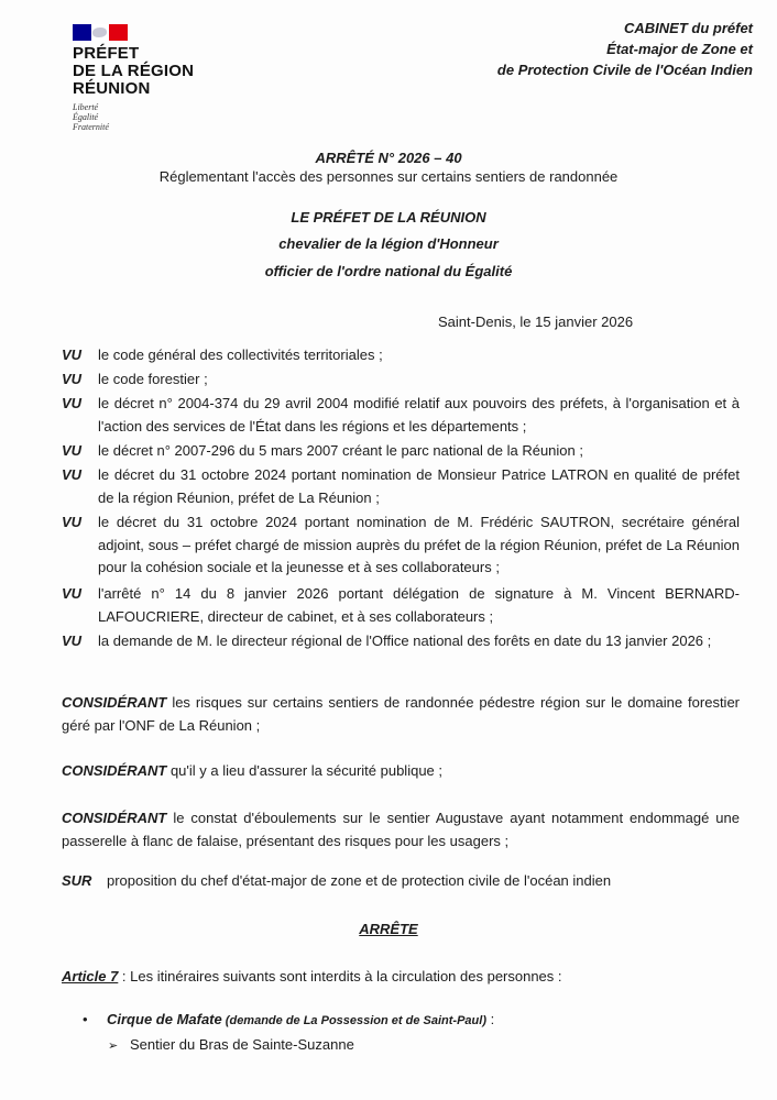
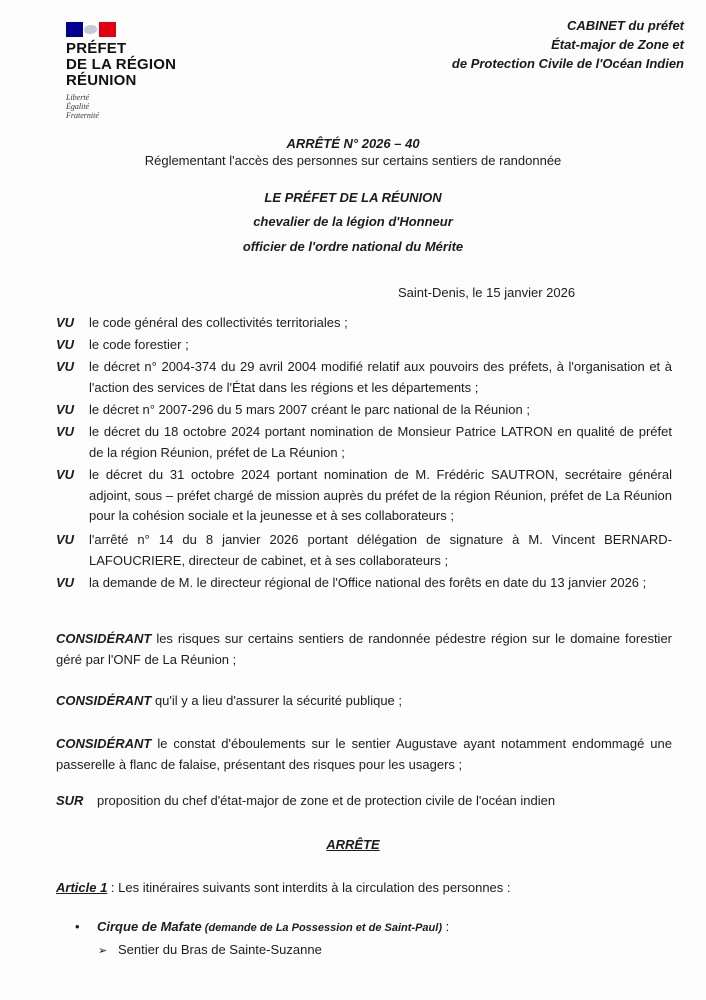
  PRÉFET
  DE LA RÉGION
  RÉUNION
  Liberté
  Égalité
  Fraternité
  CABINET du préfet
  État-major de Zone et
  de Protection Civile de l'Océan Indien
  ARRÊTÉ N° 2026 – 40
  Réglementant l'accès des personnes sur certains sentiers de randonnée
  LE PRÉFET DE LA RÉUNION
  chevalier de la légion d'Honneur
- officier de l'ordre national du Égalité
+ officier de l'ordre national du Mérite
  Saint-Denis, le 15 janvier 2026
  VU
  le code général des collectivités territoriales ;
  VU
  le code forestier ;
  VU
  le décret n° 2004-374 du 29 avril 2004 modifié relatif aux pouvoirs des préfets, à l'organisation et à l'action des services de l'État dans les régions et les départements ;
  VU
  le décret n° 2007-296 du 5 mars 2007 créant le parc national de la Réunion ;
  VU
- le décret du 31 octobre 2024 portant nomination de Monsieur Patrice LATRON en qualité de préfet de la région Réunion, préfet de La Réunion ;
+ le décret du 18 octobre 2024 portant nomination de Monsieur Patrice LATRON en qualité de préfet de la région Réunion, préfet de La Réunion ;
  VU
  le décret du 31 octobre 2024 portant nomination de M. Frédéric SAUTRON, secrétaire général adjoint, sous – préfet chargé de mission auprès du préfet de la région Réunion, préfet de La Réunion pour la cohésion sociale et la jeunesse et à ses collaborateurs ;
  VU
  l'arrêté n° 14 du 8 janvier 2026 portant délégation de signature à M. Vincent BERNARD-LAFOUCRIERE, directeur de cabinet, et à ses collaborateurs ;
  VU
  la demande de M. le directeur régional de l'Office national des forêts en date du 13 janvier 2026 ;
  CONSIDÉRANT les risques sur certains sentiers de randonnée pédestre région sur le domaine forestier géré par l'ONF de La Réunion ;
  CONSIDÉRANT qu'il y a lieu d'assurer la sécurité publique ;
  CONSIDÉRANT le constat d'éboulements sur le sentier Augustave ayant notamment endommagé une passerelle à flanc de falaise, présentant des risques pour les usagers ;
  SUR proposition du chef d'état-major de zone et de protection civile de l'océan indien
  ARRÊTE
- Article 7 : Les itinéraires suivants sont interdits à la circulation des personnes :
+ Article 1 : Les itinéraires suivants sont interdits à la circulation des personnes :
  • Cirque de Mafate (demande de La Possession et de Saint-Paul) :
  ➢ Sentier du Bras de Sainte-Suzanne
